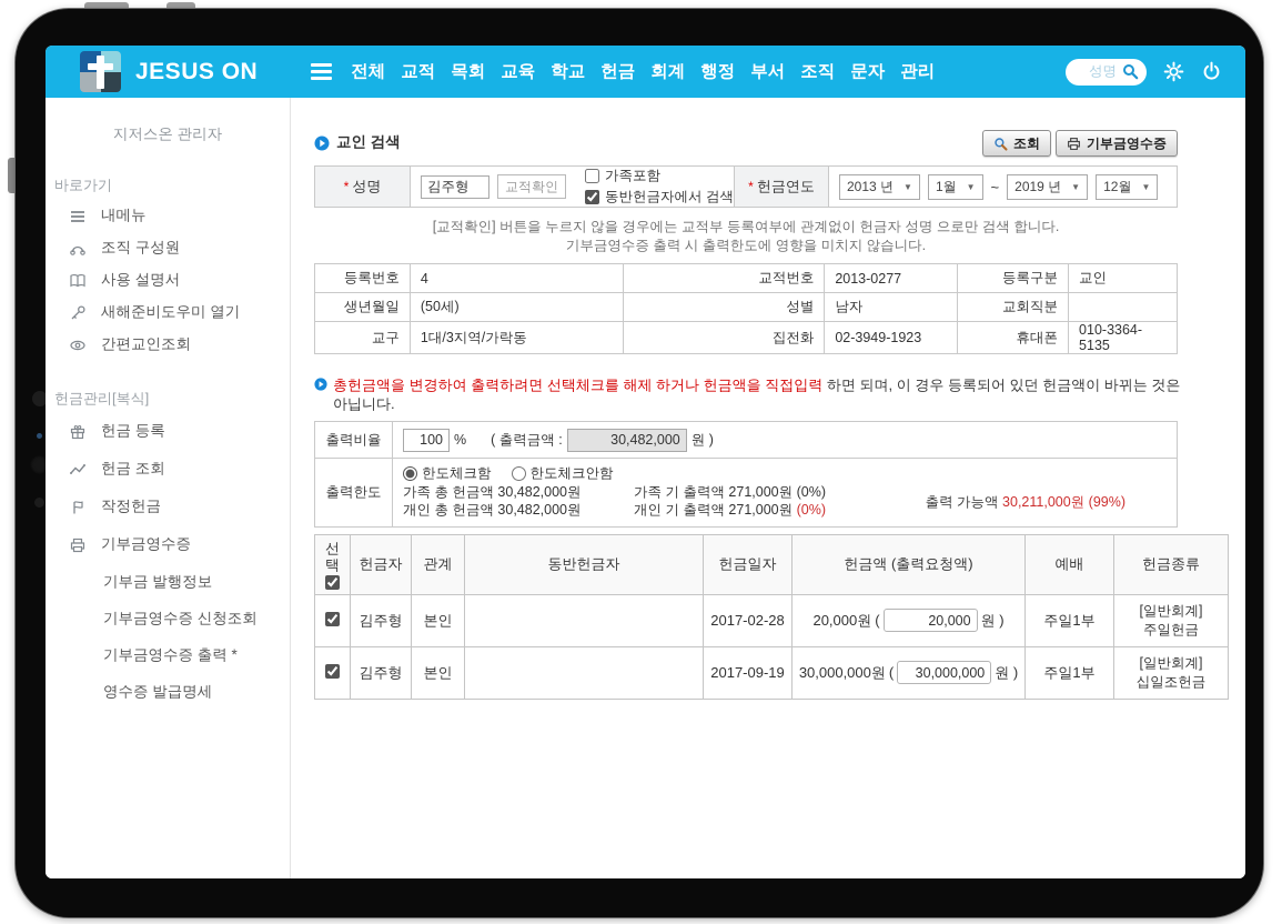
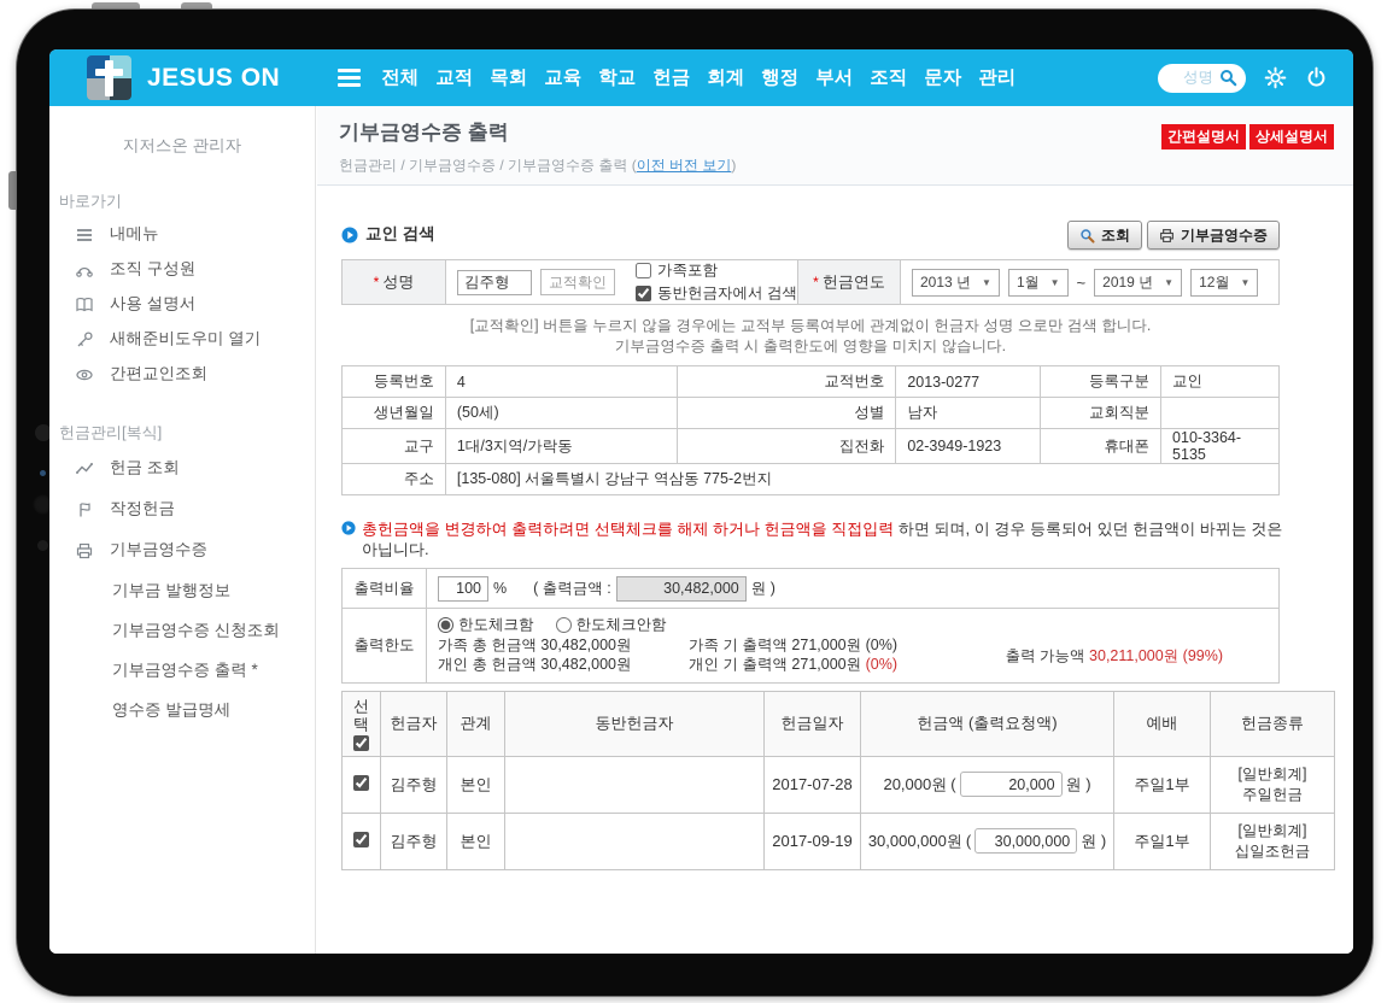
  JESUS ON
  전체
  교적
  목회
  교육
  학교
  헌금
  회계
  행정
  부서
  조직
  문자
  관리
  성명
  지저스온 관리자
  바로가기
  내메뉴
  조직 구성원
  사용 설명서
  새해준비도우미 열기
  간편교인조회
  헌금관리[복식]
- 헌금 등록
  헌금 조회
  작정헌금
  기부금영수증
  기부금 발행정보
  기부금영수증 신청조회
  기부금영수증 출력 *
  영수증 발급명세
+ 기부금영수증 출력
+ 헌금관리 / 기부금영수증 / 기부금영수증 출력 (이전 버전 보기)
+ 간편설명서
+ 상세설명서
  교인 검색
  조회
  기부금영수증
  *
  성명
  김주형
  교적확인
  가족포함
  동반헌금자에서 검색
  *
  헌금연도
  2013 년
  ▼
  1월
  ▼
  ~
  2019 년
  ▼
  12월
  ▼
  [교적확인] 버튼을 누르지 않을 경우에는 교적부 등록여부에 관계없이 헌금자 성명 으로만 검색 합니다.
  기부금영수증 출력 시 출력한도에 영향을 미치지 않습니다.
  등록번호	4	교적번호	2013-0277	등록구분	교인
  생년월일	(50세)	성별	남자	교회직분
  교구	1대/3지역/가락동	집전화	02-3949-1923	휴대폰	010-3364-5135
+ 주소	[135-080] 서울특별시 강남구 역삼동 775-2번지
  총헌금액을 변경하여 출력하려면 선택체크를 해제 하거나 헌금액을 직접입력 하면 되며, 이 경우 등록되어 있던 헌금액이 바뀌는 것은 아닙니다.
  출력비율
  100
  %
  ( 출력금액 :
  30,482,000
  원 )
  출력한도
  한도체크함
  한도체크안함
  가족 총 헌금액 30,482,000원
  가족 기 출력액 271,000원 (0%)
  개인 총 헌금액 30,482,000원
  개인 기 출력액 271,000원 (0%)
  출력 가능액 30,211,000원 (99%)
  선택	헌금자	관계	동반헌금자	헌금일자	헌금액 (출력요청액)	예배	헌금종류
- 	김주형	본인		2017-02-28	20,000원 ( 20,000 원 )	주일1부	[일반회계]주일헌금
+ 	김주형	본인		2017-07-28	20,000원 ( 20,000 원 )	주일1부	[일반회계]주일헌금
  	김주형	본인		2017-09-19	30,000,000원 ( 30,000,000 원 )	주일1부	[일반회계]십일조헌금
